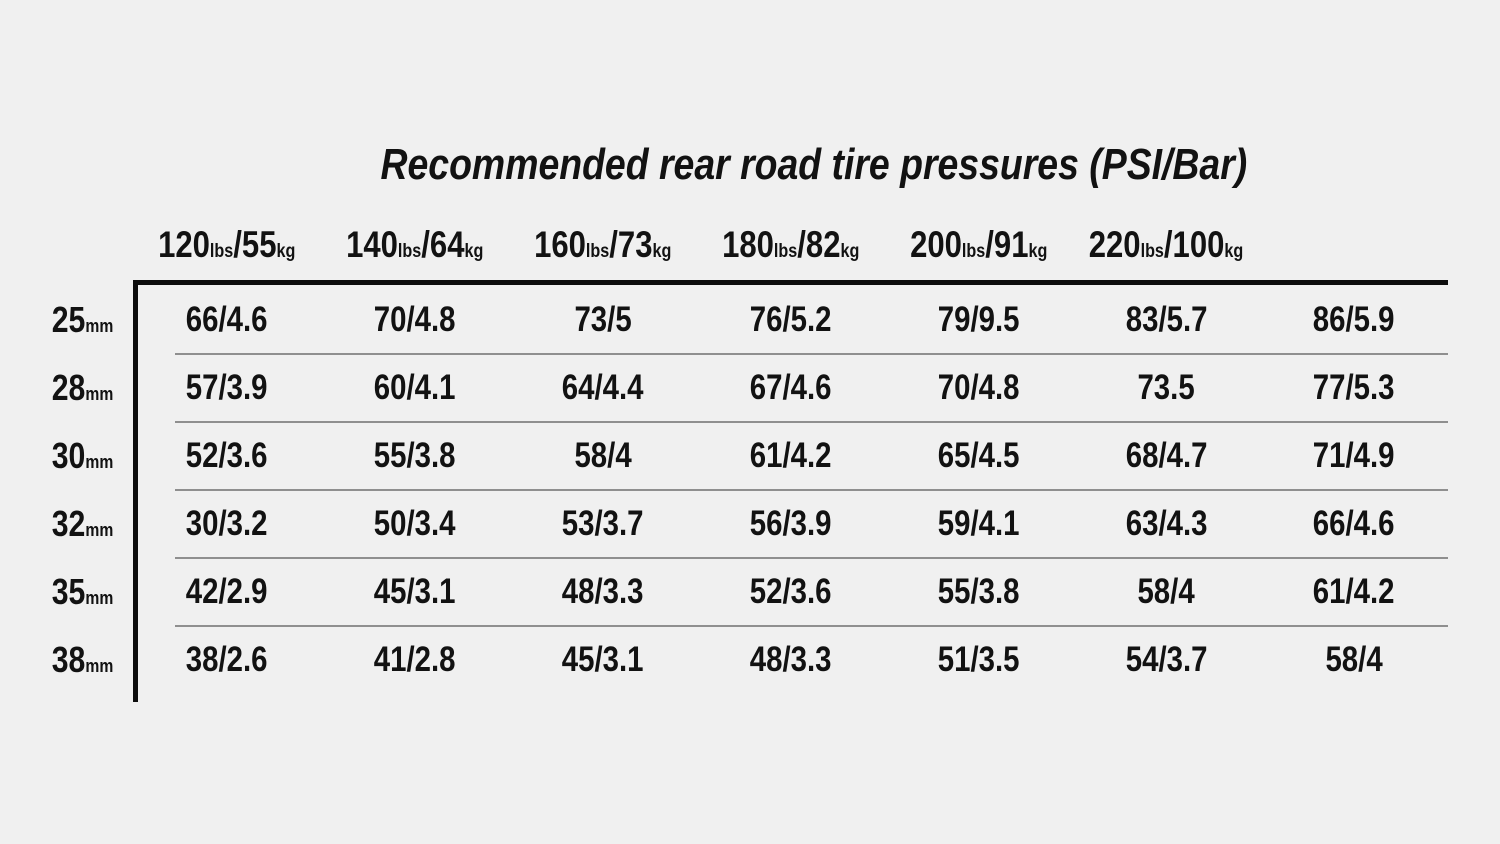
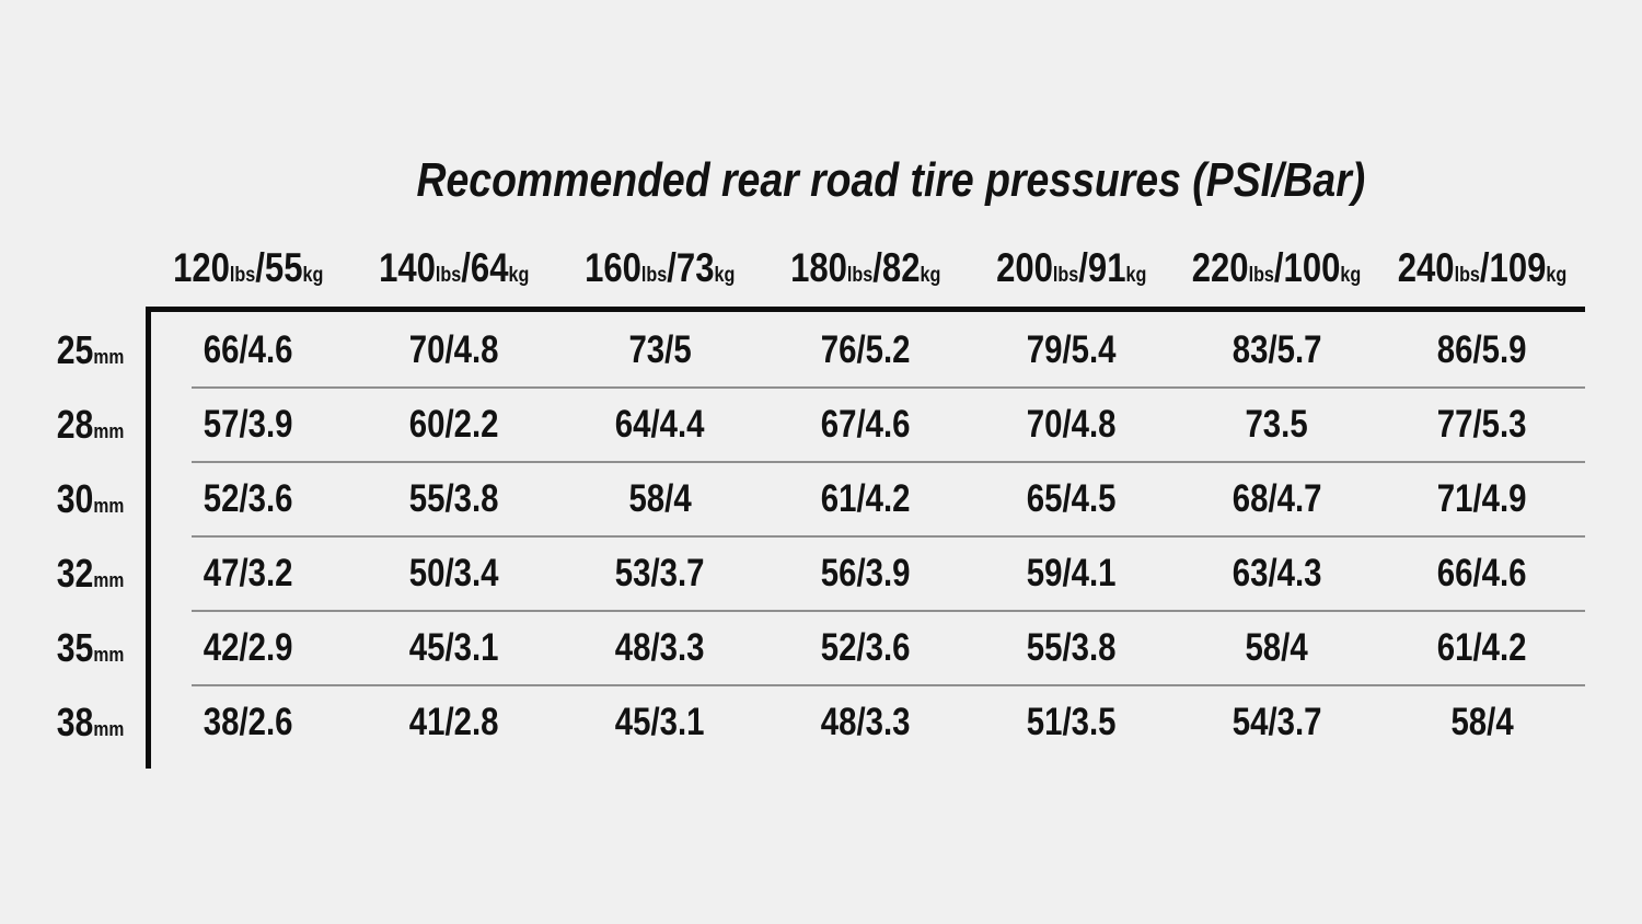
  Recommended rear road tire pressures (PSI/Bar)
  120lbs/55kg
  140lbs/64kg
  160lbs/73kg
  180lbs/82kg
  200lbs/91kg
  220lbs/100kg
+ 240lbs/109kg
  25mm
  66/4.6
  70/4.8
  73/5
  76/5.2
- 79/9.5
+ 79/5.4
  83/5.7
  86/5.9
  28mm
  57/3.9
- 60/4.1
+ 60/2.2
  64/4.4
  67/4.6
  70/4.8
  73.5
  77/5.3
  30mm
  52/3.6
  55/3.8
  58/4
  61/4.2
  65/4.5
  68/4.7
  71/4.9
  32mm
- 30/3.2
+ 47/3.2
  50/3.4
  53/3.7
  56/3.9
  59/4.1
  63/4.3
  66/4.6
  35mm
  42/2.9
  45/3.1
  48/3.3
  52/3.6
  55/3.8
  58/4
  61/4.2
  38mm
  38/2.6
  41/2.8
  45/3.1
  48/3.3
  51/3.5
  54/3.7
  58/4
